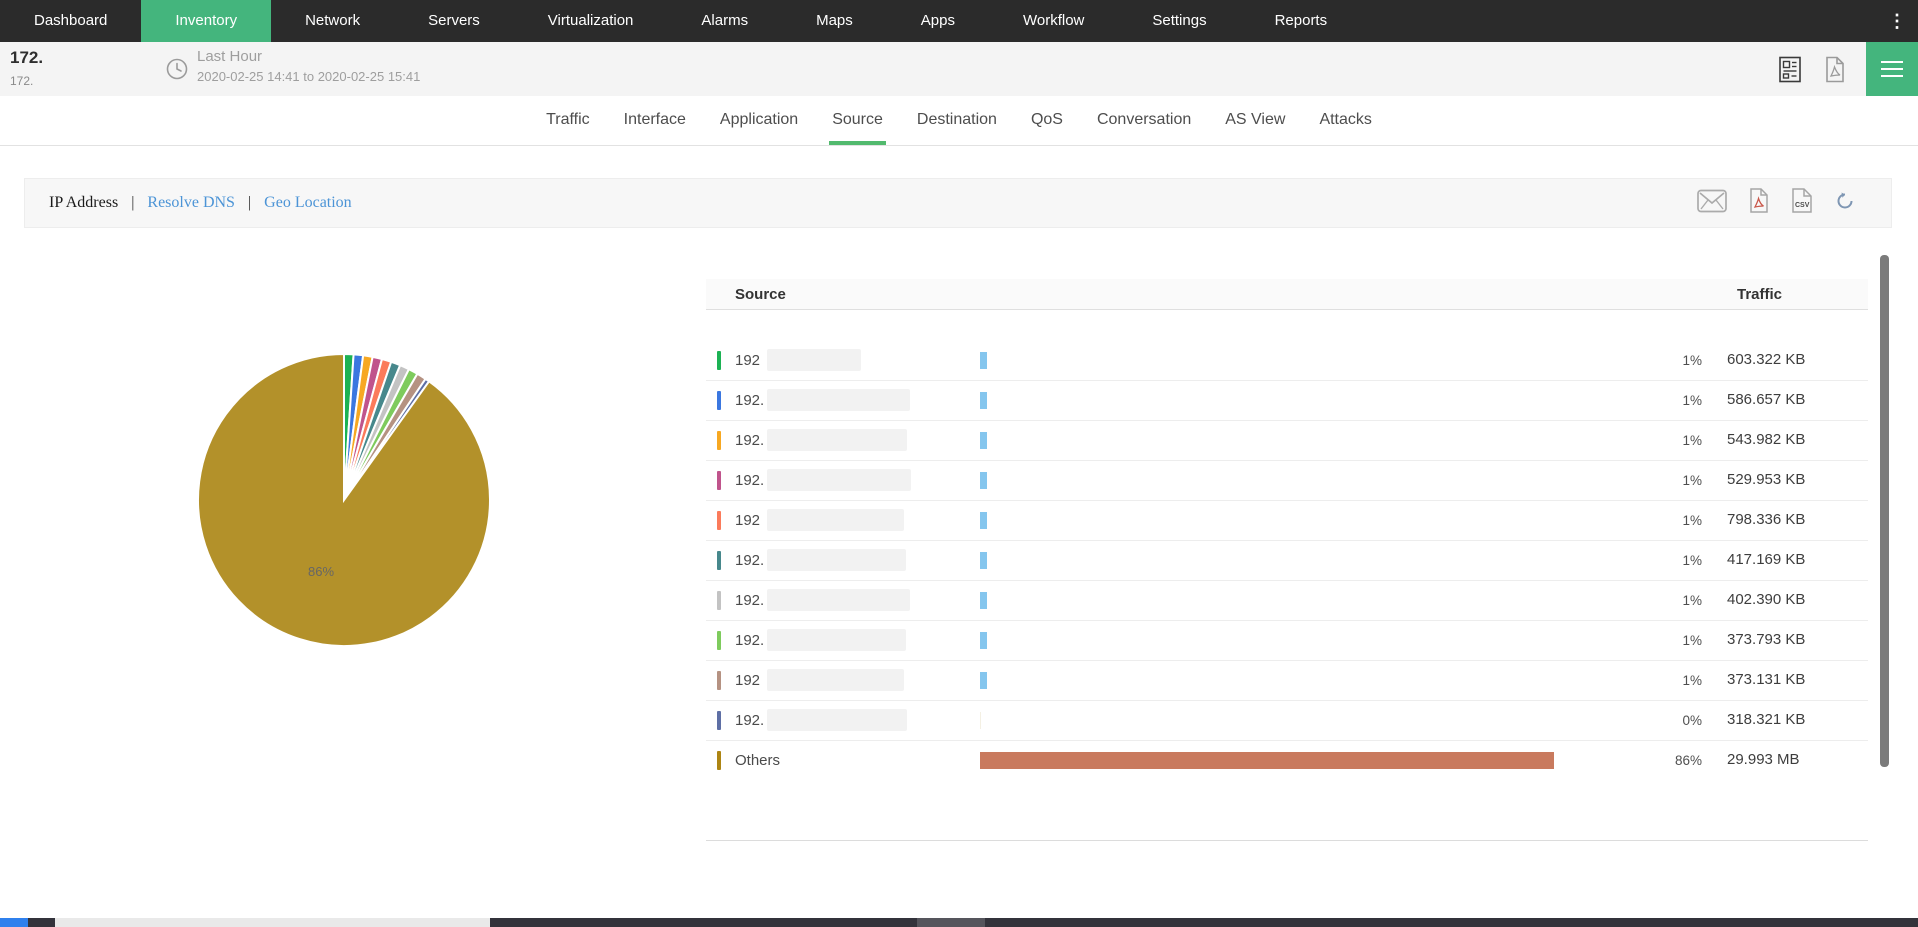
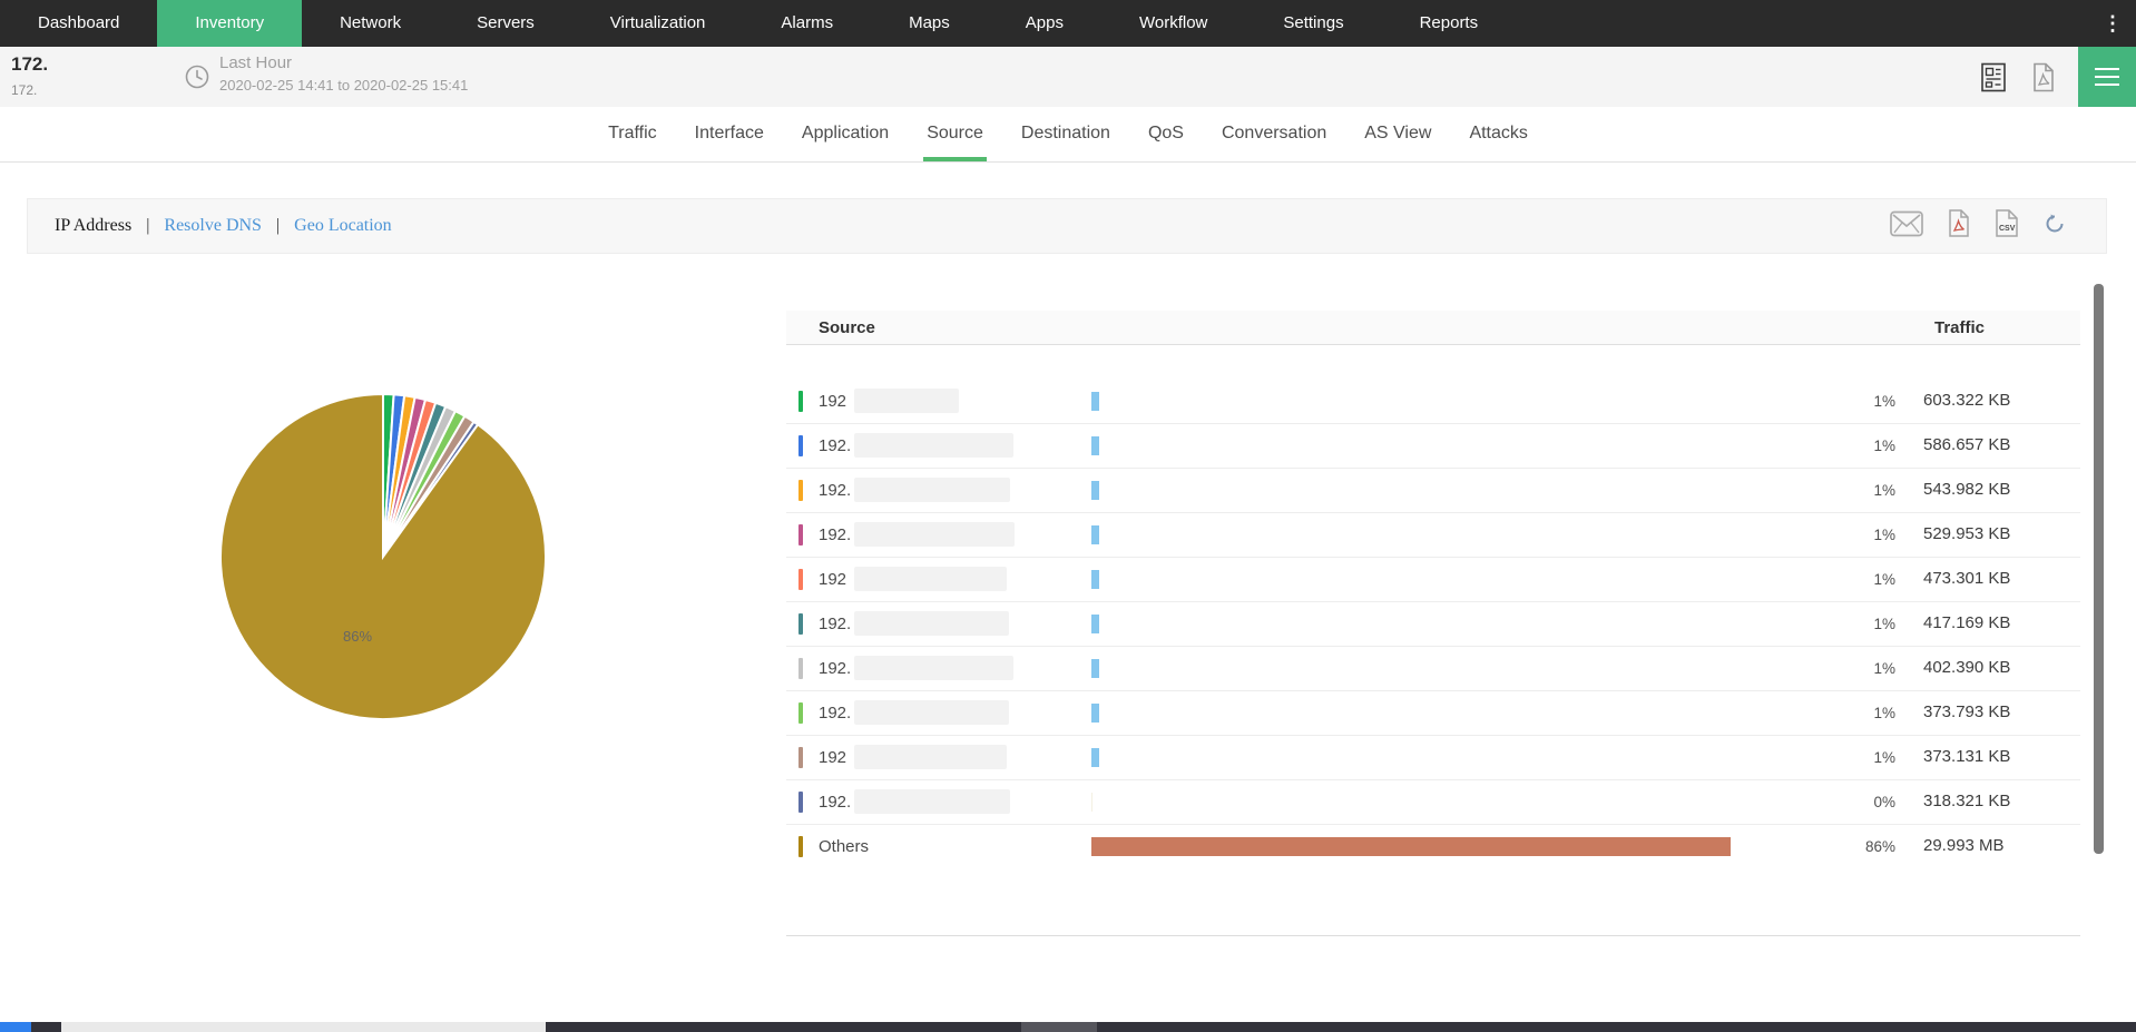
  Dashboard
  Inventory
  Network
  Servers
  Virtualization
  Alarms
  Maps
  Apps
  Workflow
  Settings
  Reports
  ⋮
  172.
  172.
  Last Hour
  2020-02-25 14:41 to 2020-02-25 15:41
  Traffic
  Interface
  Application
  Source
  Destination
  QoS
  Conversation
  AS View
  Attacks
  IP Address | Resolve DNS | Geo Location
  86%
  Source
  Traffic
  192
  1%
  603.322 KB
  192.
  1%
  586.657 KB
  192.
  1%
  543.982 KB
  192.
  1%
  529.953 KB
  192
  1%
- 798.336 KB
+ 473.301 KB
  192.
  1%
  417.169 KB
  192.
  1%
  402.390 KB
  192.
  1%
  373.793 KB
  192
  1%
  373.131 KB
  192.
  0%
  318.321 KB
  Others
  86%
  29.993 MB
